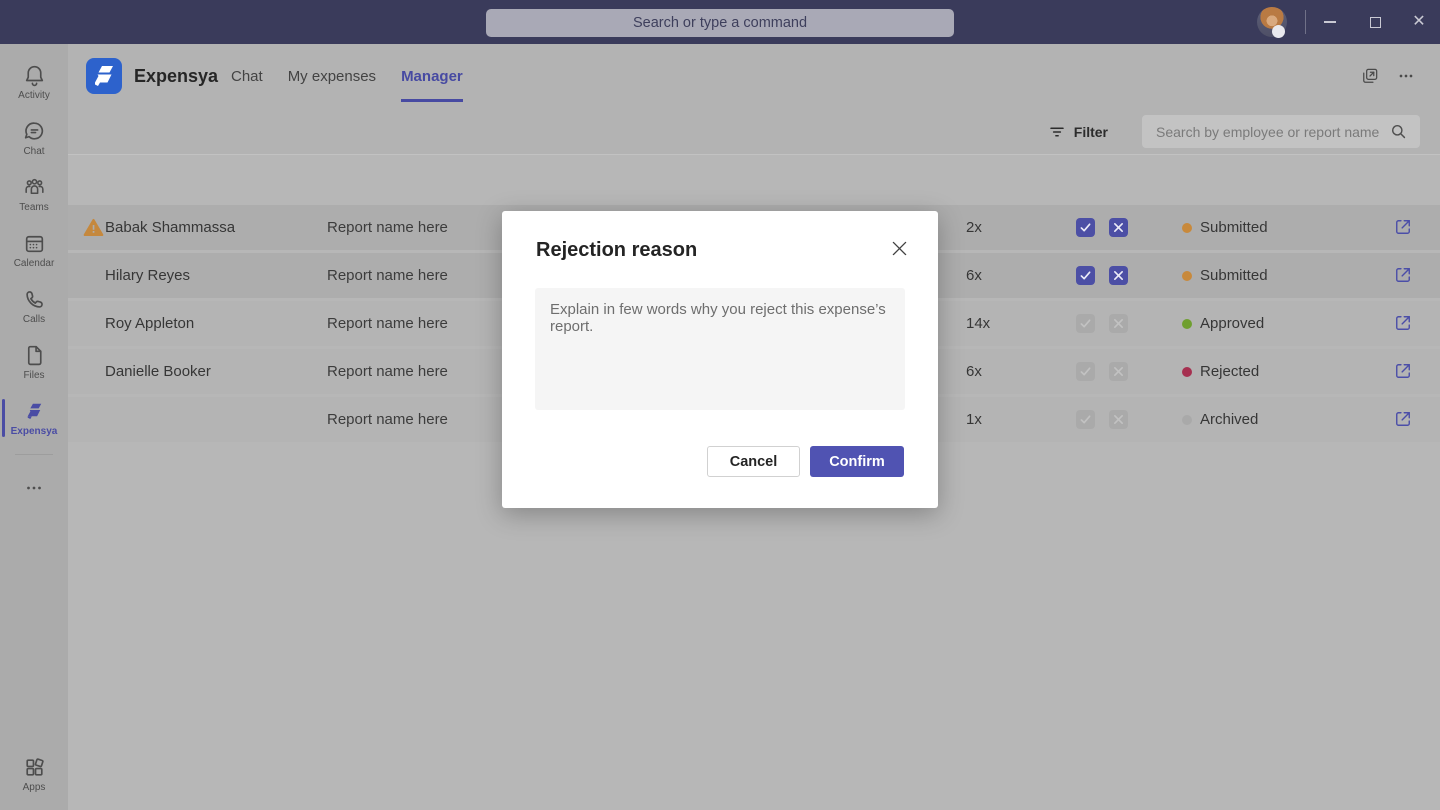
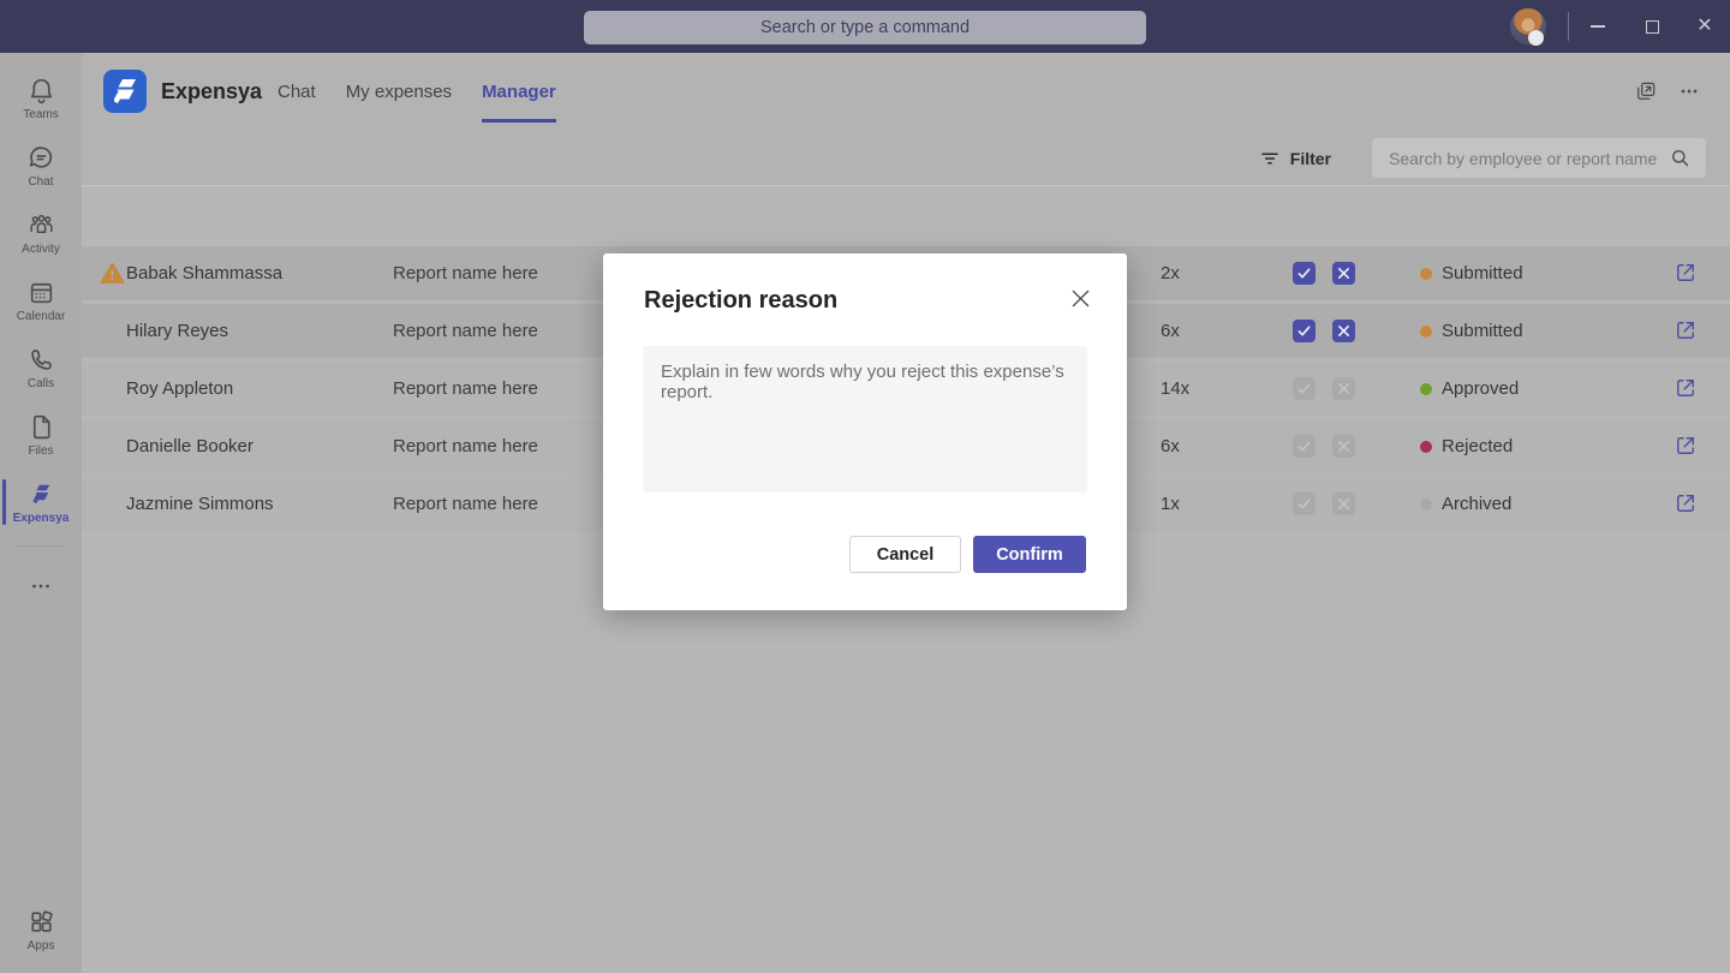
  Search or type a command
  ✕
- Activity
+ Teams
  Chat
- Teams
+ Activity
  Calendar
  Calls
  Files
  Expensya
  Apps
  Expensya
  Chat
  My expenses
  Manager
  Filter
  Search by employee or report name
  Babak Shammassa
  Report name here
  2x
  Submitted
  Hilary Reyes
  Report name here
  6x
  Submitted
  Roy Appleton
  Report name here
  14x
  Approved
  Danielle Booker
  Report name here
  6x
  Rejected
+ Jazmine Simmons
  Report name here
  1x
  Archived
  Rejection reason
  Cancel
  Confirm
